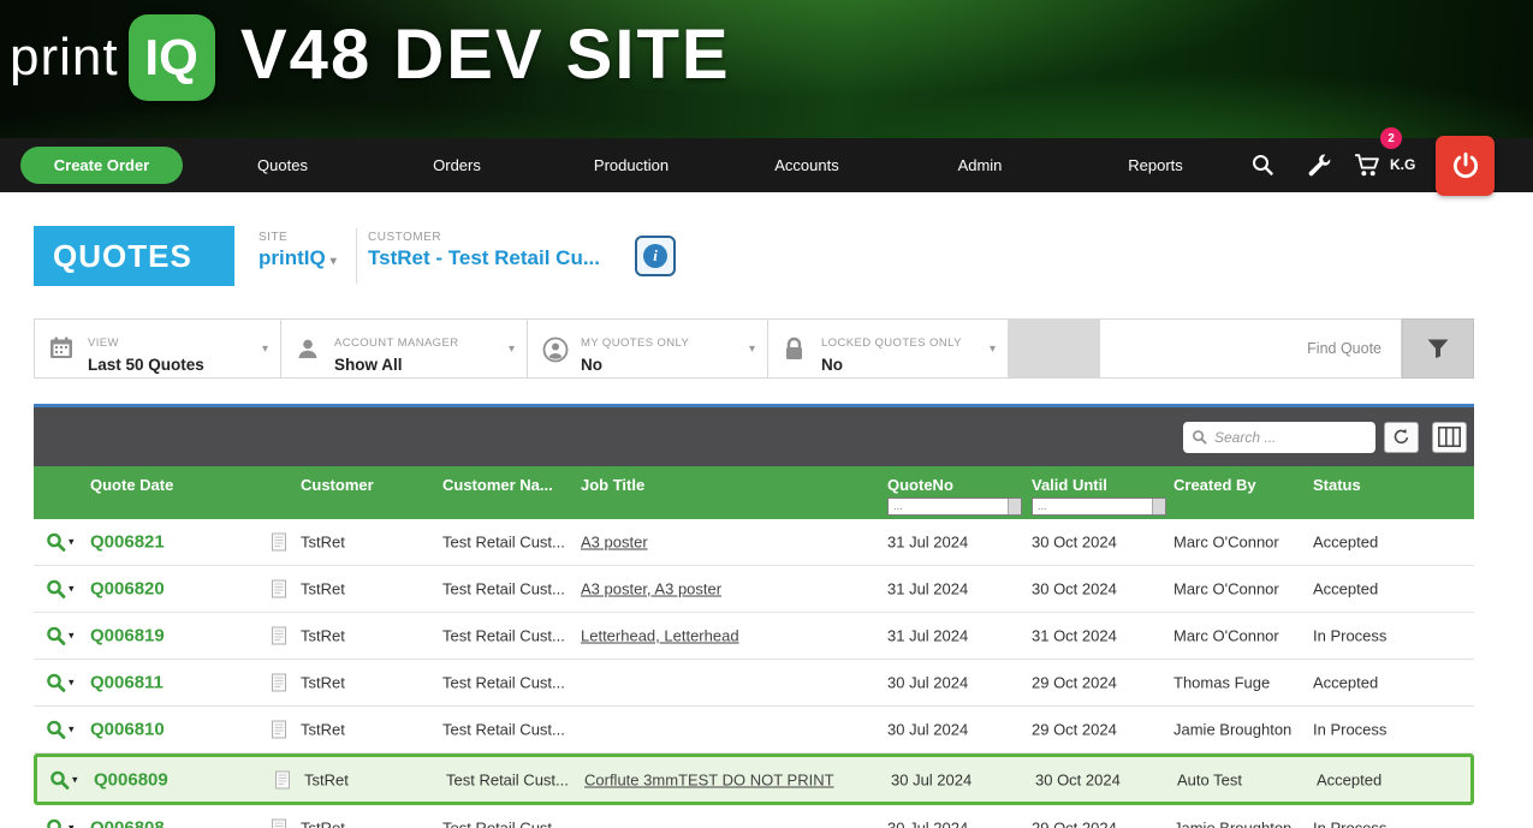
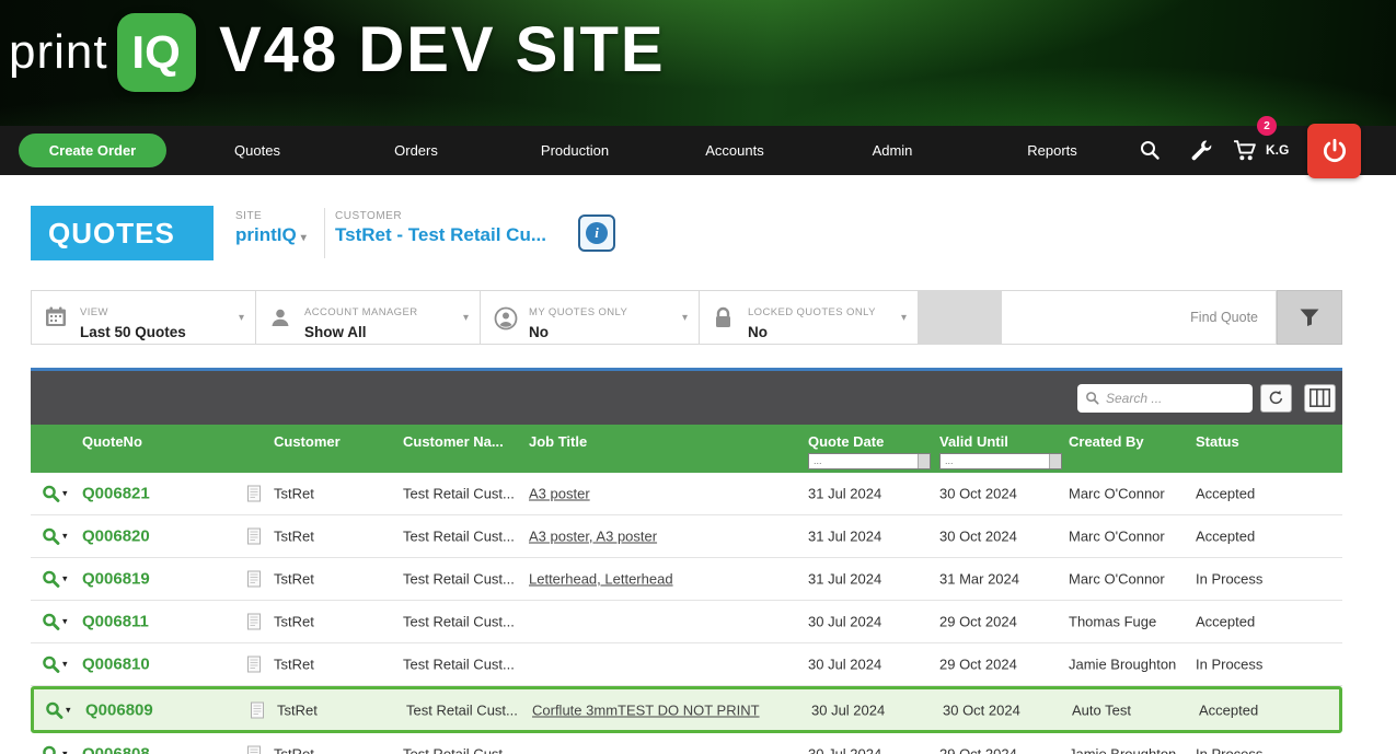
  print
  IQ
  V48 DEV SITE
  Create Order
  Quotes
  Orders
  Production
  Accounts
  Admin
  Reports
  2
  K.G
  QUOTES
  SITE
  printIQ ▾
  CUSTOMER
  TstRet - Test Retail Cu...
  i
  VIEW
  Last 50 Quotes
  ▾
  ACCOUNT MANAGER
  Show All
  ▾
  MY QUOTES ONLY
  No
  ▾
  LOCKED QUOTES ONLY
  No
  ▾
  Find Quote
  Search ...
- Quote Date
+ QuoteNo
  Customer
  Customer Na...
  Job Title
- QuoteNo
+ Quote Date
  Valid Until
  Created By
  Status
  ...
  ...
  ▾
  Q006821
  TstRet
  Test Retail Cust...
  A3 poster
  31 Jul 2024
  30 Oct 2024
  Marc O'Connor
  Accepted
  ▾
  Q006820
  TstRet
  Test Retail Cust...
  A3 poster, A3 poster
  31 Jul 2024
  30 Oct 2024
  Marc O'Connor
  Accepted
  ▾
  Q006819
  TstRet
  Test Retail Cust...
  Letterhead, Letterhead
  31 Jul 2024
- 31 Oct 2024
+ 31 Mar 2024
  Marc O'Connor
  In Process
  ▾
  Q006811
  TstRet
  Test Retail Cust...
  30 Jul 2024
  29 Oct 2024
  Thomas Fuge
  Accepted
  ▾
  Q006810
  TstRet
  Test Retail Cust...
  30 Jul 2024
  29 Oct 2024
  Jamie Broughton
  In Process
  ▾
  Q006809
  TstRet
  Test Retail Cust...
  Corflute 3mmTEST DO NOT PRINT
  30 Jul 2024
  30 Oct 2024
  Auto Test
  Accepted
